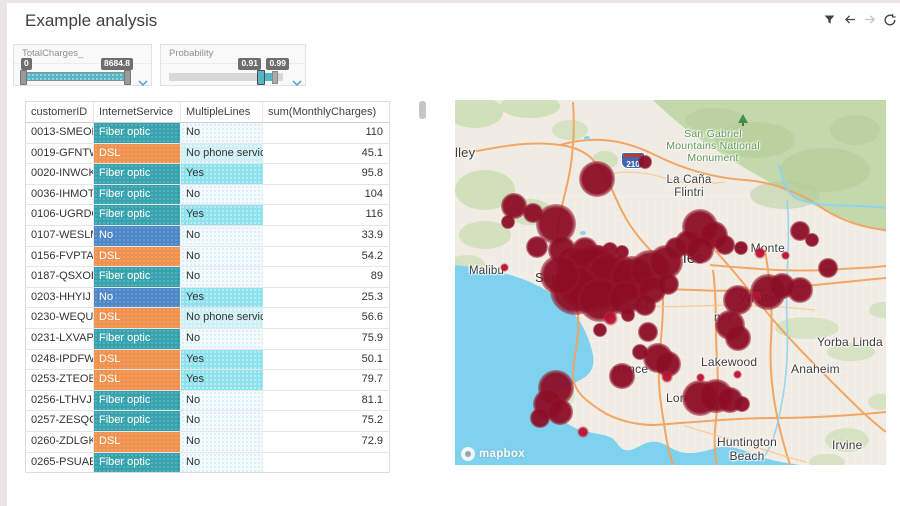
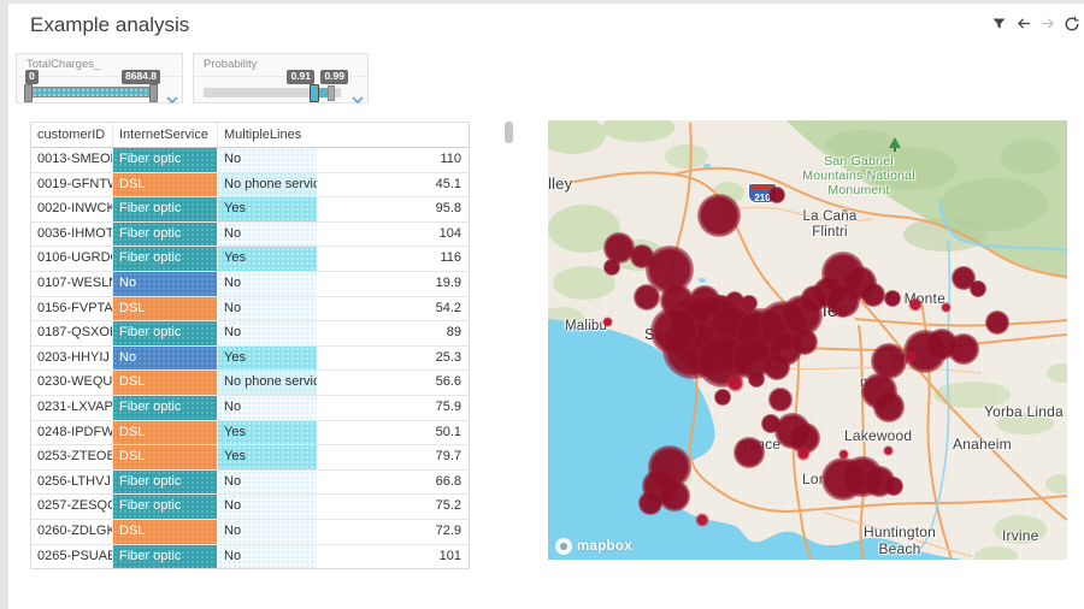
  Example analysis
  TotalCharges_
  0
  8684.8
  Probability
  0.91
  0.99
  customerID
  InternetService
  MultipleLines
- sum(MonthlyCharges)
  0013-SMEO
  Fiber optic
  No
  110
  0019-GFNT
  DSL
  No phone servi
  45.1
  0020-INWCK
  Fiber optic
  Yes
  95.8
  0036-IHMOT
  Fiber optic
  No
  104
  0106-UGRD
  Fiber optic
  Yes
  116
  0107-WESL
  No
  No
- 33.9
+ 19.9
  0156-FVPTA
  DSL
  No
  54.2
  0187-QSXO
  Fiber optic
  No
  89
  0203-HHYIJ
  No
  Yes
  25.3
  0230-WEQU
  DSL
  No phone servi
  56.6
  0231-LXVAP
  Fiber optic
  No
  75.9
  0248-IPDFW
  DSL
  Yes
  50.1
  0253-ZTEOB
  DSL
  Yes
  79.7
  0256-LTHVJ
  Fiber optic
  No
- 81.1
+ 66.8
  0257-ZESQ
  Fiber optic
  No
  75.2
  0260-ZDLGK
  DSL
  No
  72.9
  0265-PSUAE
  Fiber optic
  No
+ 101
  lley
  Malib
  Lakewood
  Anaheim
  Yorba Linda
  Huntington
  Beach
  Irvine
  La Caña
  Flintri
  San Gabriel
  Mountains National
  Monument
  210
  mapbox
